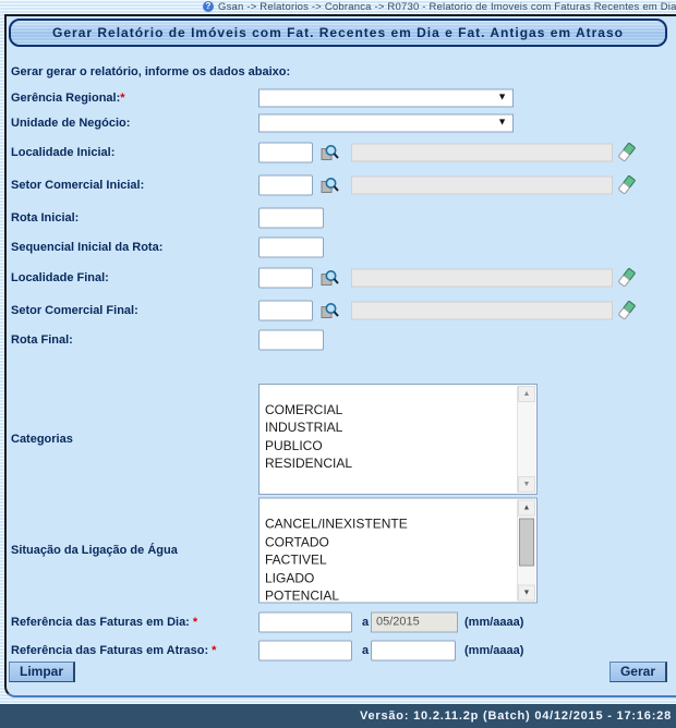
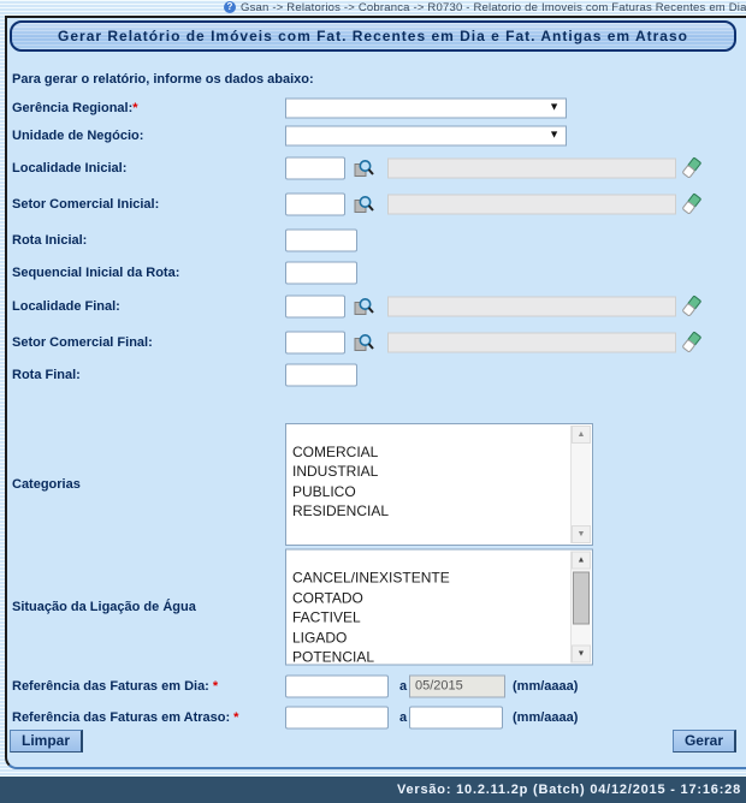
  ?
  Gsan -> Relatorios -> Cobranca -> R0730 - Relatorio de Imoveis com Faturas Recentes em Dia
  Gerar Relatório de Imóveis com Fat. Recentes em Dia e Fat. Antigas em Atraso
- Gerar gerar o relatório, informe os dados abaixo:
+ Para gerar o relatório, informe os dados abaixo:
  Gerência Regional:*
  ▼
  Unidade de Negócio:
  ▼
  Localidade Inicial:
  Setor Comercial Inicial:
  Rota Inicial:
  Sequencial Inicial da Rota:
  Localidade Final:
  Setor Comercial Final:
  Rota Final:
  Categorias
  COMERCIAL
  INDUSTRIAL
  PUBLICO
  RESIDENCIAL
  Situação da Ligação de Água
  CANCEL/INEXISTENTE
  CORTADO
  FACTIVEL
  LIGADO
  POTENCIAL
  Referência das Faturas em Dia: *
  a
  05/2015
  (mm/aaaa)
  Referência das Faturas em Atraso: *
  a
  (mm/aaaa)
  Limpar
  Gerar
  Versão: 10.2.11.2p (Batch) 04/12/2015 - 17:16:28
